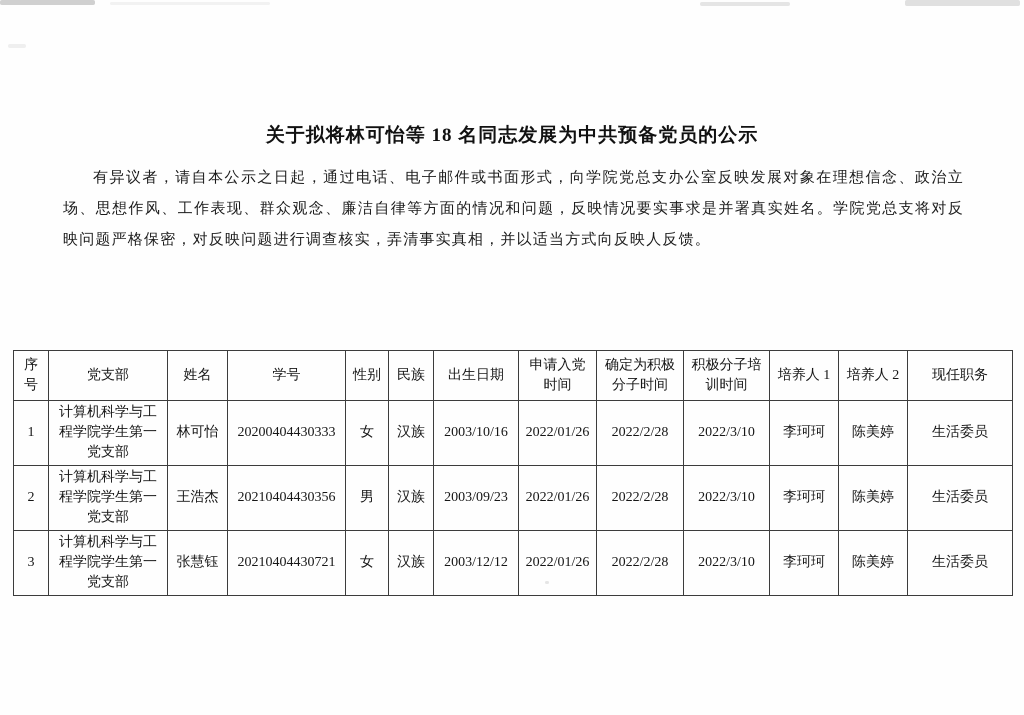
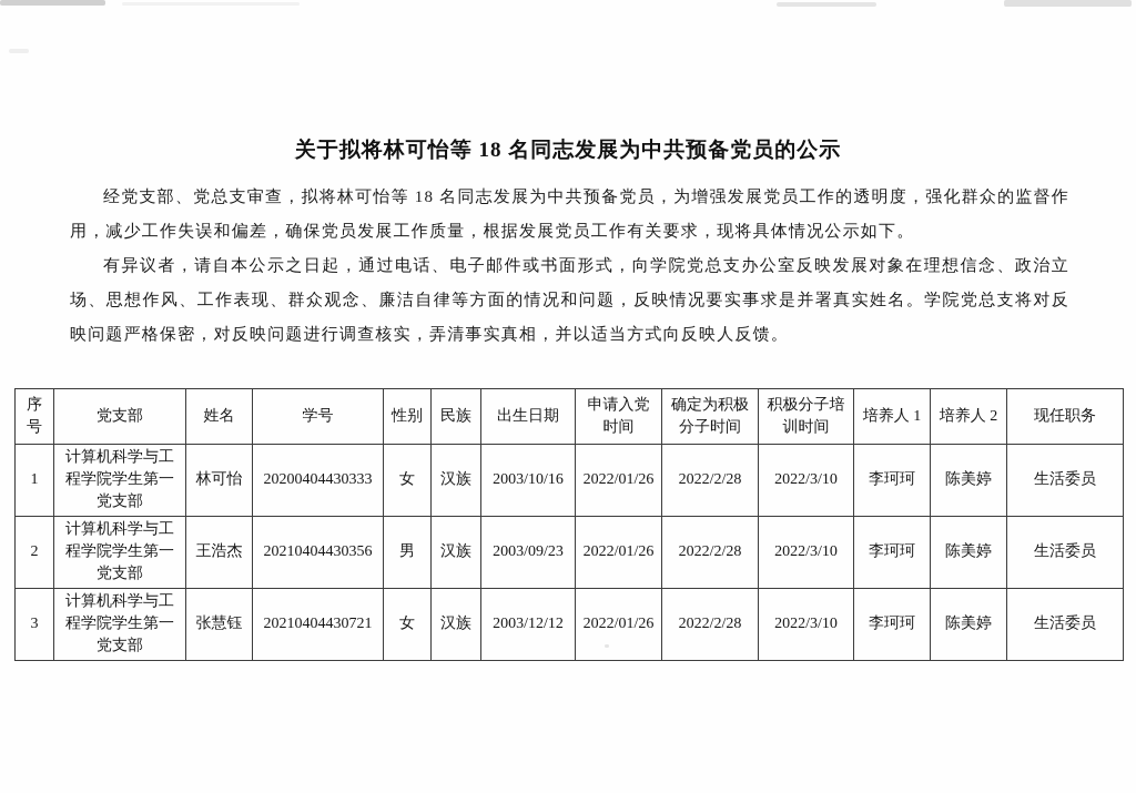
  关于拟将林可怡等 18 名同志发展为中共预备党员的公示
+ 经党支部、党总支审查，拟将林可怡等 18 名同志发展为中共预备党员，为增强发展党员工作的透明度，强化群众的监督作用，减少工作失误和偏差，确保党员发展工作质量，根据发展党员工作有关要求，现将具体情况公示如下。
  有异议者，请自本公示之日起，通过电话、电子邮件或书面形式，向学院党总支办公室反映发展对象在理想信念、政治立场、思想作风、工作表现、群众观念、廉洁自律等方面的情况和问题，反映情况要实事求是并署真实姓名。学院党总支将对反映问题严格保密，对反映问题进行调查核实，弄清事实真相，并以适当方式向反映人反馈。
  序号	党支部	姓名	学号	性别	民族	出生日期	申请入党时间	确定为积极分子时间	积极分子培训时间	培养人 1	培养人 2	现任职务
  1	计算机科学与工程学院学生第一党支部	林可怡	20200404430333	女	汉族	2003/10/16	2022/01/26	2022/2/28	2022/3/10	李珂珂	陈美婷	生活委员
  2	计算机科学与工程学院学生第一党支部	王浩杰	20210404430356	男	汉族	2003/09/23	2022/01/26	2022/2/28	2022/3/10	李珂珂	陈美婷	生活委员
  3	计算机科学与工程学院学生第一党支部	张慧钰	20210404430721	女	汉族	2003/12/12	2022/01/26	2022/2/28	2022/3/10	李珂珂	陈美婷	生活委员
